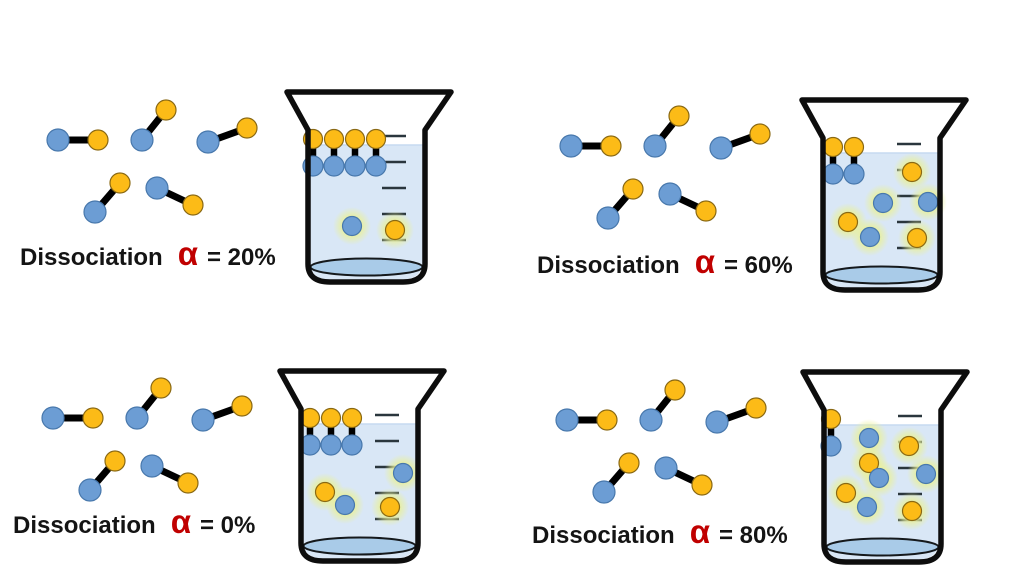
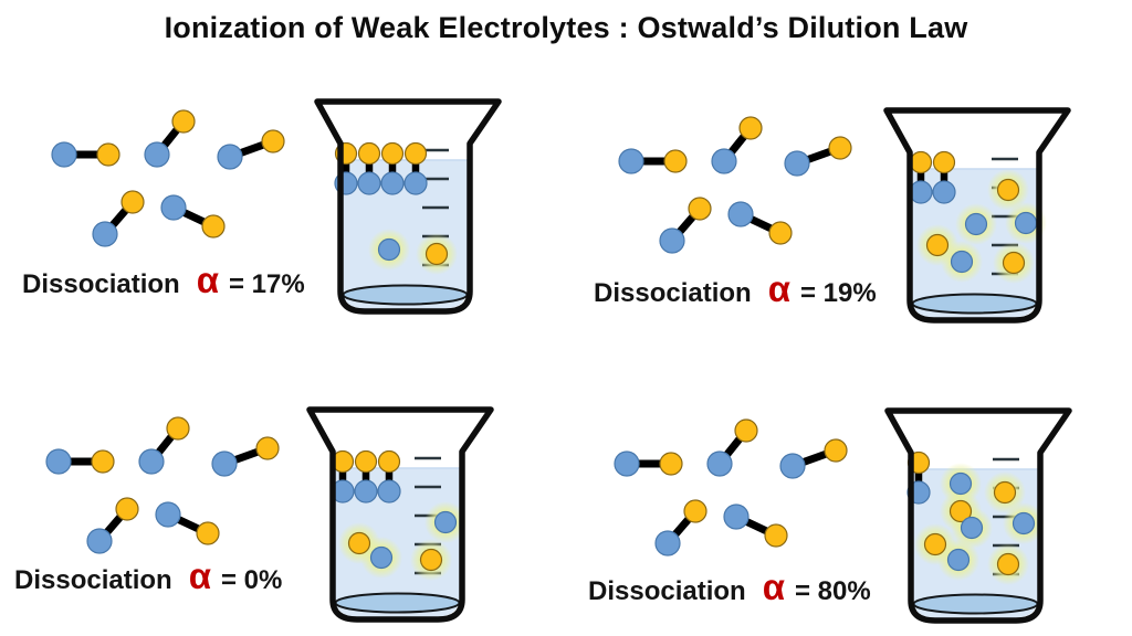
+ Ionization of Weak Electrolytes : Ostwald’s Dilution Law
  Dissociation
  α
- = 20%
+ = 17%
  Dissociation
  α
- = 60%
+ = 19%
  Dissociation
  α
  = 0%
  Dissociation
  α
  = 80%
